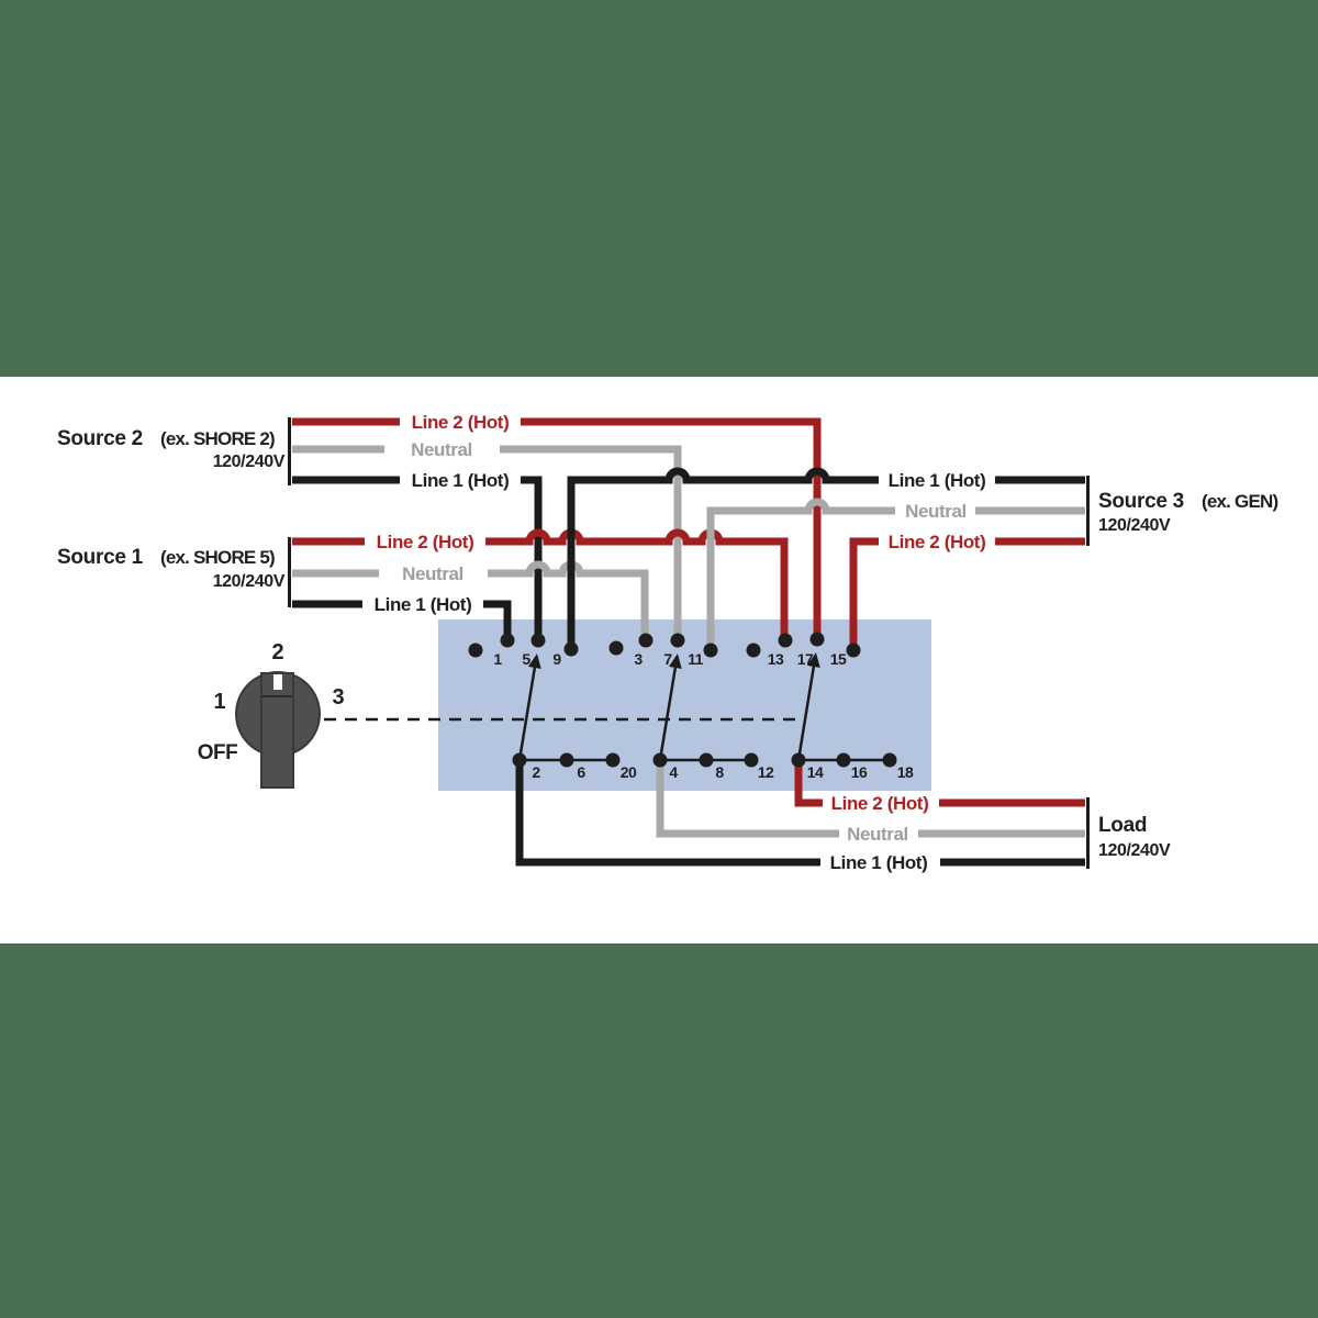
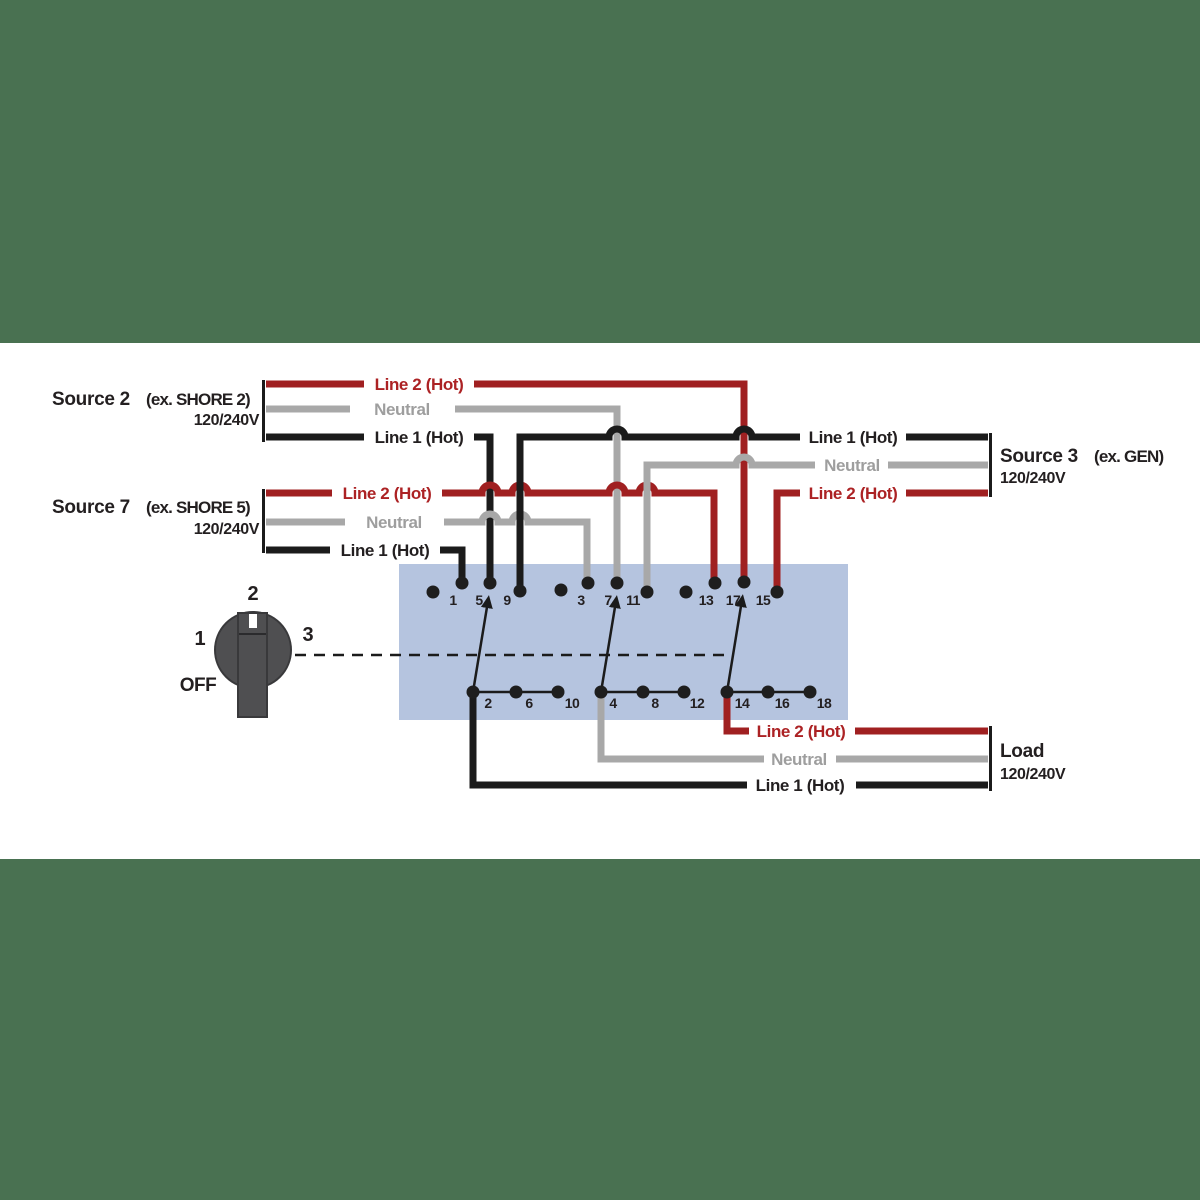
  2
  1
  3
  OFF
  Line 2 (Hot)
  Neutral
  Line 1 (Hot)
  Line 2 (Hot)
  Neutral
  Line 1 (Hot)
  Line 1 (Hot)
  Neutral
  Line 2 (Hot)
  Line 2 (Hot)
  Neutral
  Line 1 (Hot)
  Source 2
  (ex. SHORE 2)
  120/240V
- Source 1
+ Source 7
  (ex. SHORE 5)
  120/240V
  Source 3
  (ex. GEN)
  120/240V
  Load
  120/240V
  1
  5
  9
  3
  7
  11
  13
  17
  15
  2
  6
- 20
+ 10
  4
  8
  12
  14
  16
  18
